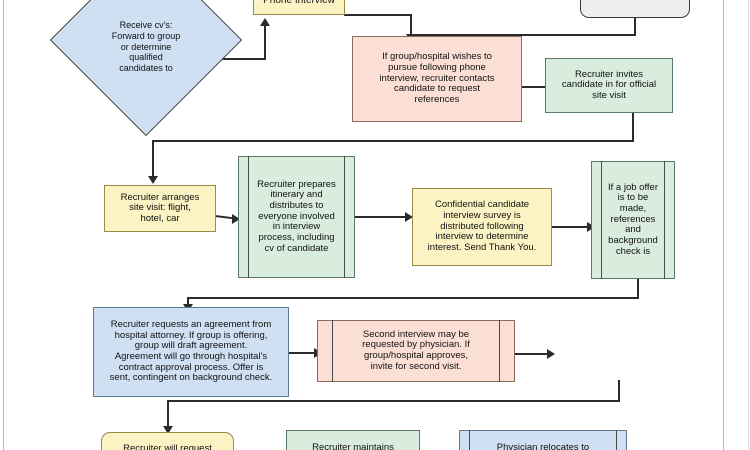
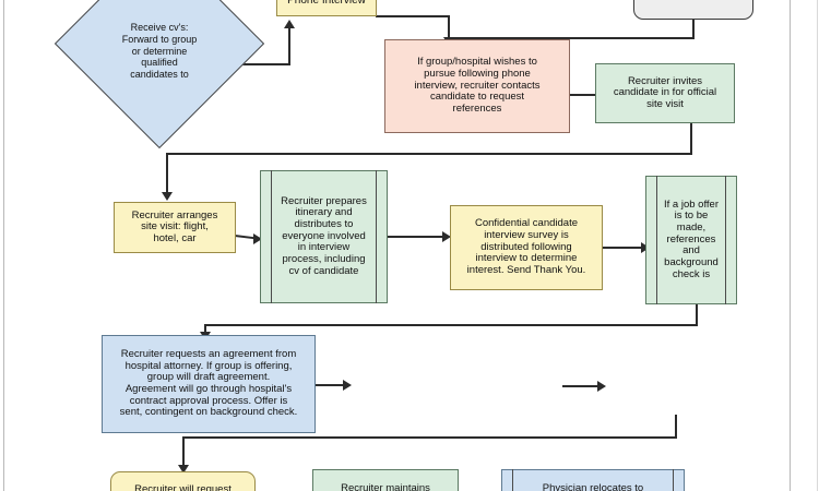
  Receive cv's:
  Forward to group
  or determine
  qualified
  candidates to
  Phone Interview
  If group/hospital wishes to
  pursue following phone
  interview, recruiter contacts
  candidate to request
  references
  Recruiter invites
  candidate in for official
  site visit
  Recruiter arranges
  site visit: flight,
  hotel, car
  Recruiter prepares
  itinerary and
  distributes to
  everyone involved
  in interview
  process, including
  cv of candidate
  Confidential candidate
  interview survey is
  distributed following
  interview to determine
  interest. Send Thank You.
  If a job offer
  is to be
  made,
  references
  and
  background
  check is
  Recruiter requests an agreement from
  hospital attorney. If group is offering,
  group will draft agreement.
  Agreement will go through hospital's
  contract approval process. Offer is
  sent, contingent on background check.
- Second interview may be
- requested by physician. If
- group/hospital approves,
- invite for second visit.
  Recruiter will request
  Recruiter maintains
  Physician relocates to
